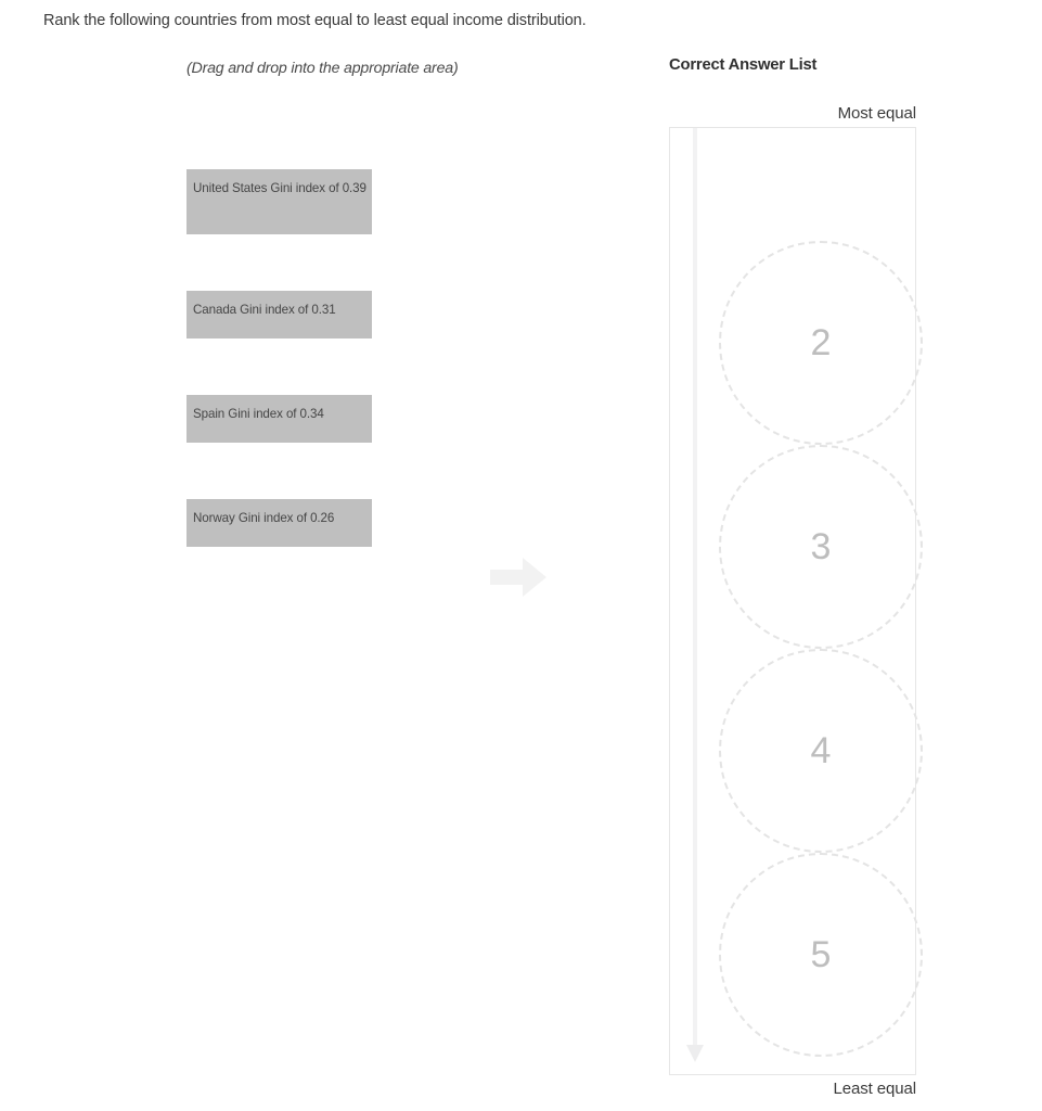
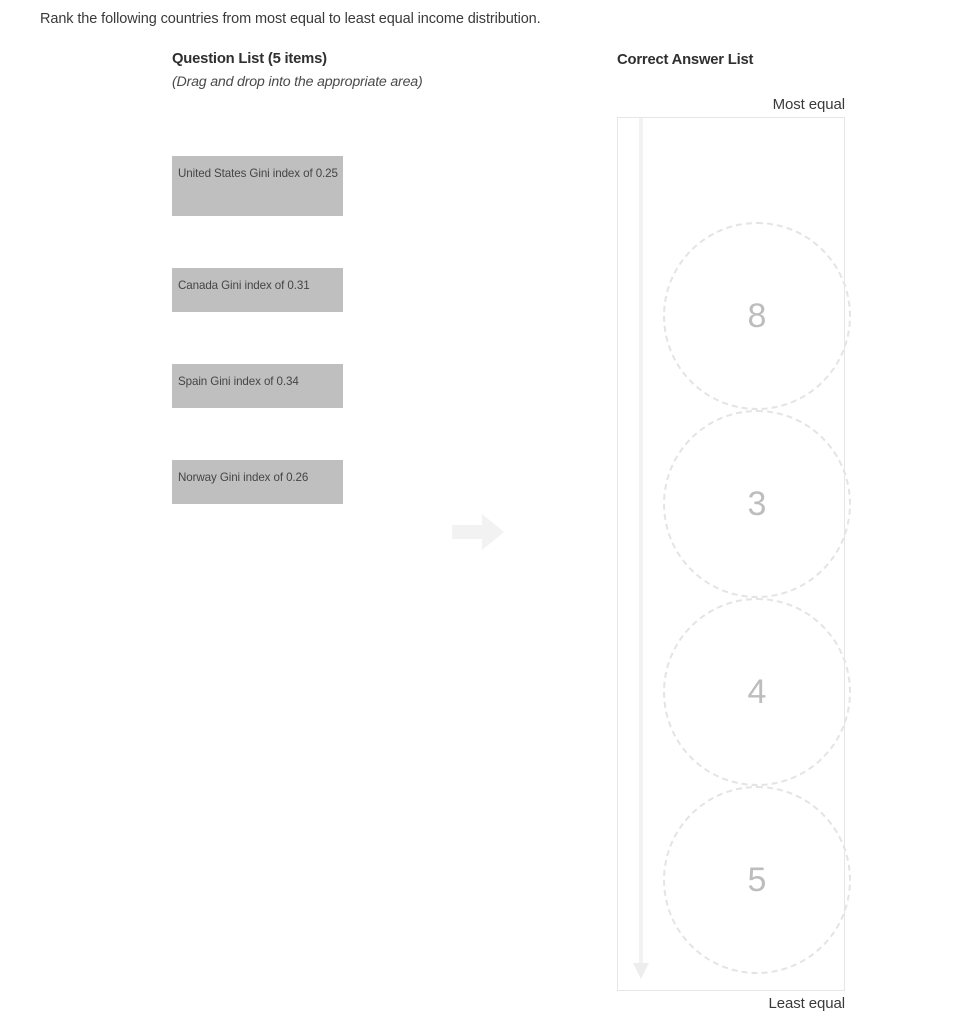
  Rank the following countries from most equal to least equal income distribution.
+ Question List (5 items)
  (Drag and drop into the appropriate area)
- United States Gini index of 0.39
+ United States Gini index of 0.25
  Canada Gini index of 0.31
  Spain Gini index of 0.34
  Norway Gini index of 0.26
  Correct Answer List
  Most equal
- 2
+ 8
  3
  4
  5
  Least equal
